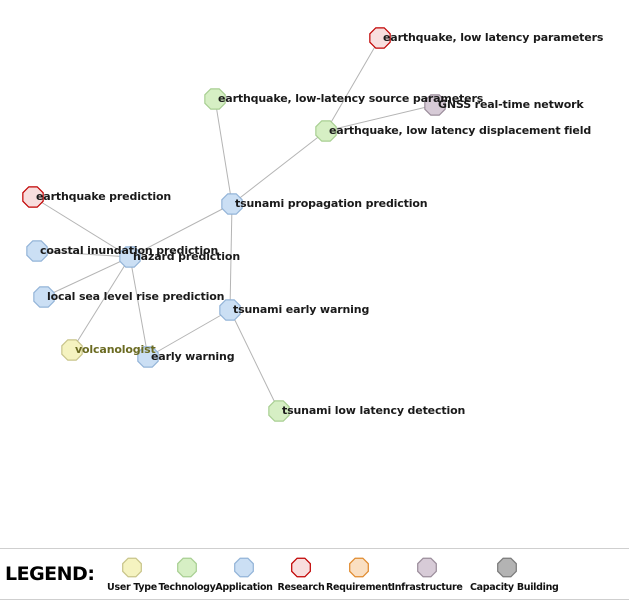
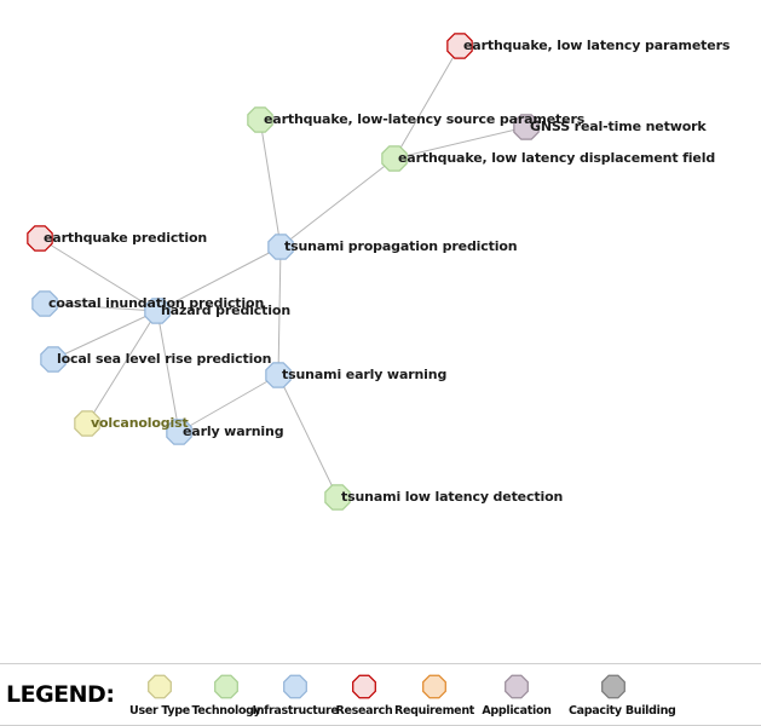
  earthquake, low latency parameters
  earthquake, low-latency source parameters
  GNSS real-time network
  earthquake, low latency displacement field
  earthquake prediction
  tsunami propagation prediction
  coastal inundation prediction
  hazard prediction
  local sea level rise prediction
  tsunami early warning
  volcanologist
  early warning
  tsunami low latency detection
  LEGEND:
  User Type
  Technology
- Application
+ Infrastructure
  Research
  Requirement
- Infrastructure
+ Application
  Capacity Building
